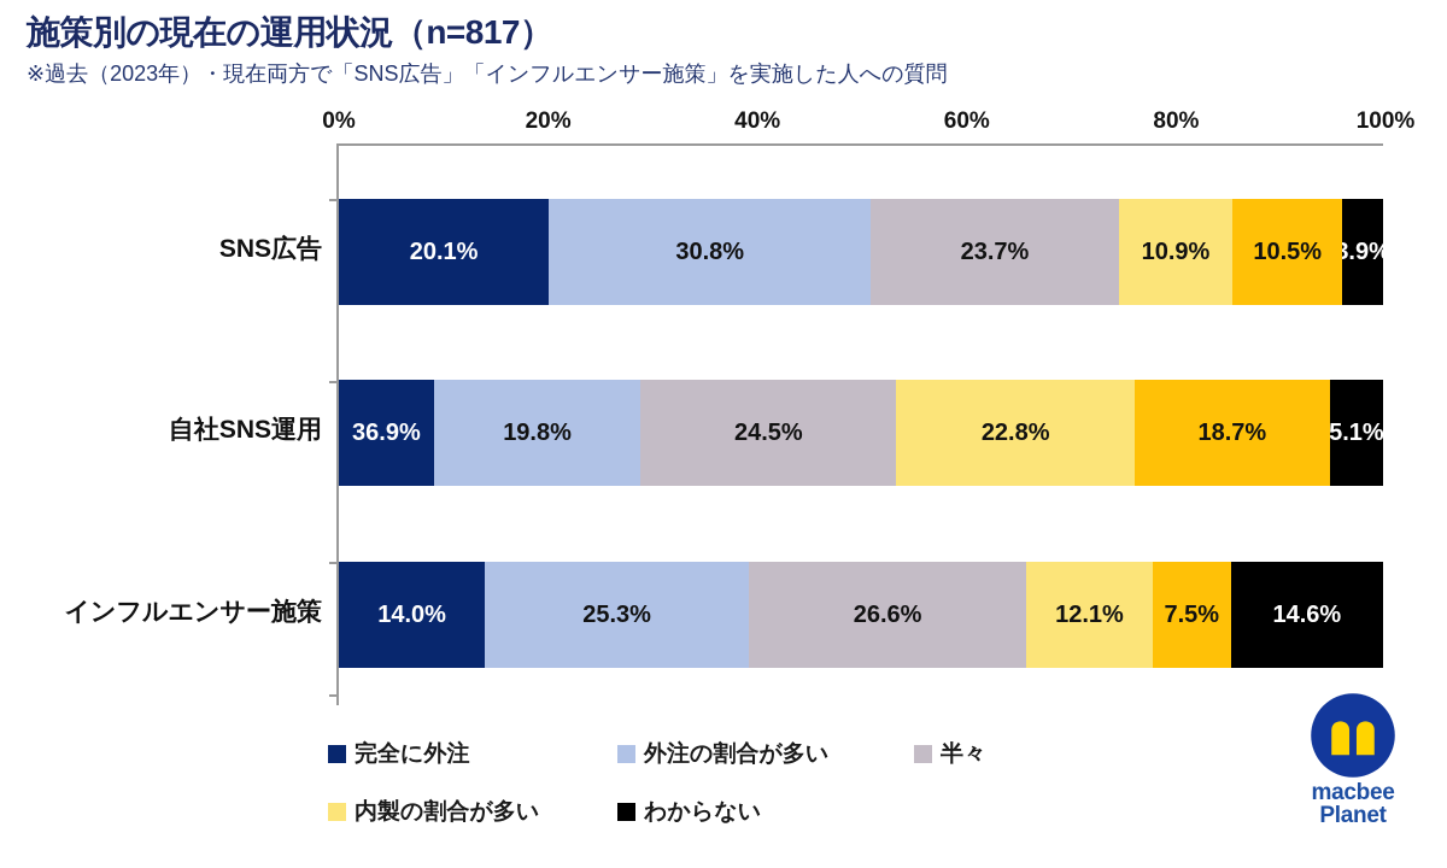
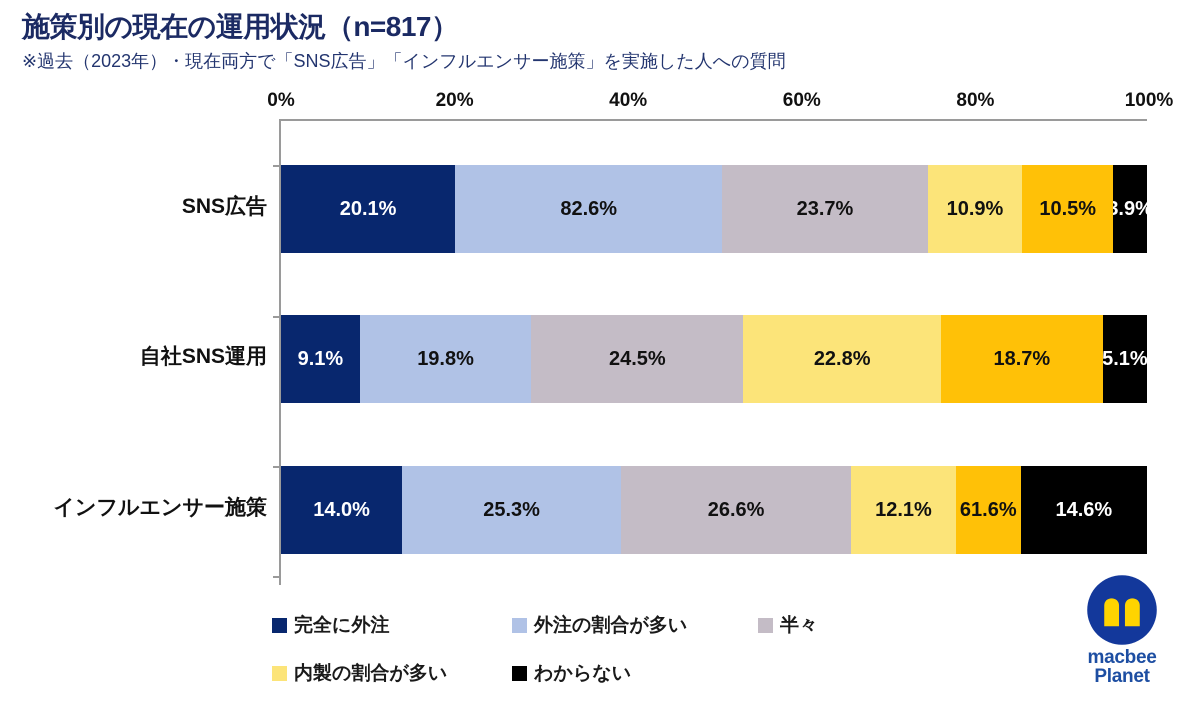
  施策別の現在の運用状況（n=817）
  ※過去（2023年）・現在両方で「SNS広告」「インフルエンサー施策」を実施した人への質問
  0%
  20%
  40%
  60%
  80%
  100%
  20.1%
- 30.8%
+ 82.6%
  23.7%
  10.9%
  10.5%
  3.9%
- 36.9%
+ 9.1%
  19.8%
  24.5%
  22.8%
  18.7%
  5.1%
  14.0%
  25.3%
  26.6%
  12.1%
- 7.5%
+ 61.6%
  14.6%
  SNS広告
  自社SNS運用
  インフルエンサー施策
  完全に外注
  外注の割合が多い
  半々
  内製の割合が多い
  わからない
  macbee
  Planet
